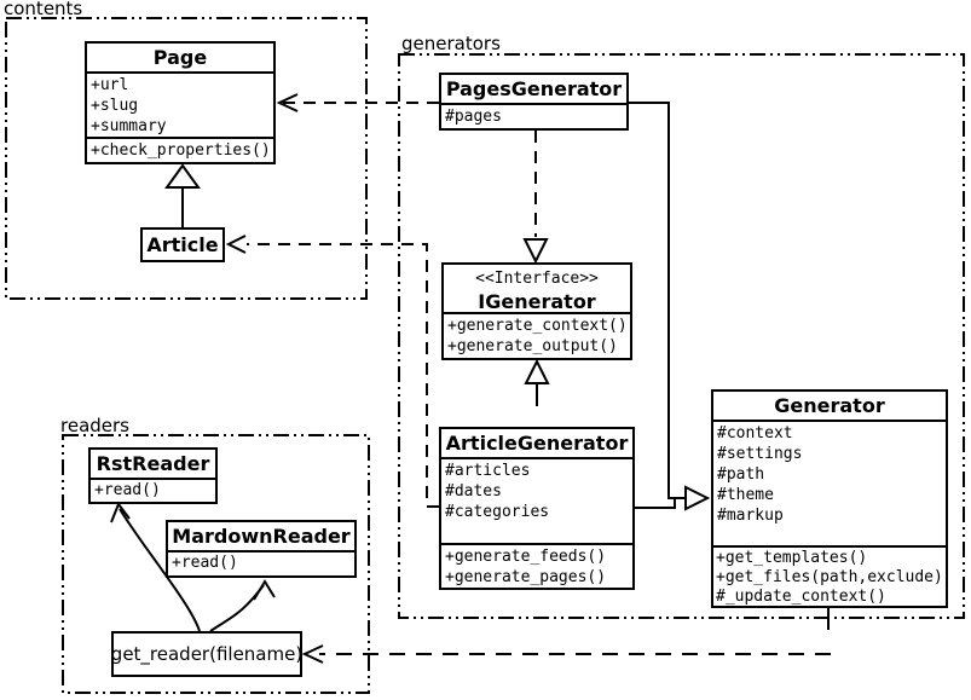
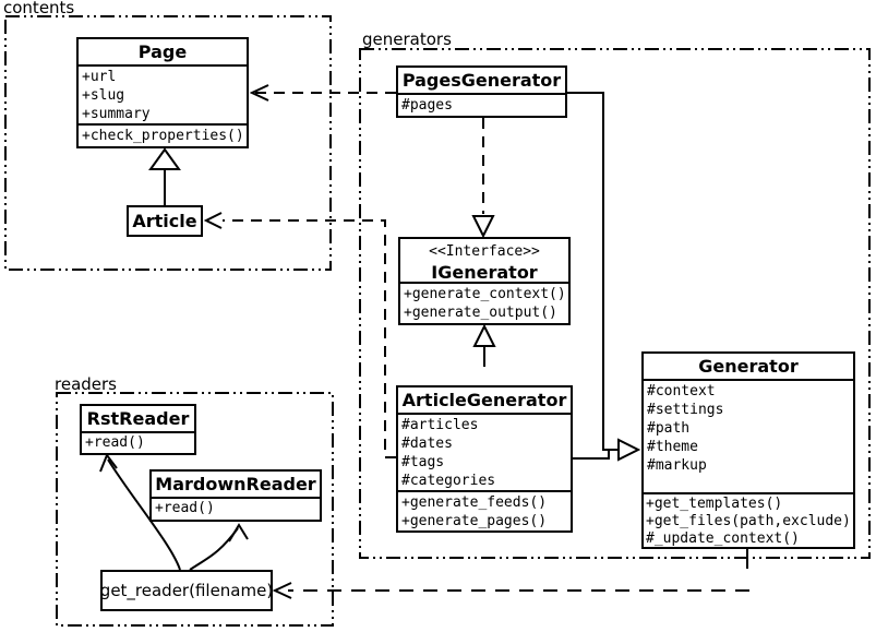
  contents
  generators
  readers
  Page
  +url
  +slug
  +summary
  +check_properties()
  Article
  PagesGenerator
  #pages
  <<Interface>>
  IGenerator
  +generate_context()
  +generate_output()
  ArticleGenerator
  #articles
  #dates
+ #tags
  #categories
  +generate_feeds()
  +generate_pages()
  Generator
  #context
  #settings
  #path
  #theme
  #markup
  +get_templates()
  +get_files(path,exclude)
  #_update_context()
  RstReader
  +read()
  MardownReader
  +read()
  get_reader(filename)
